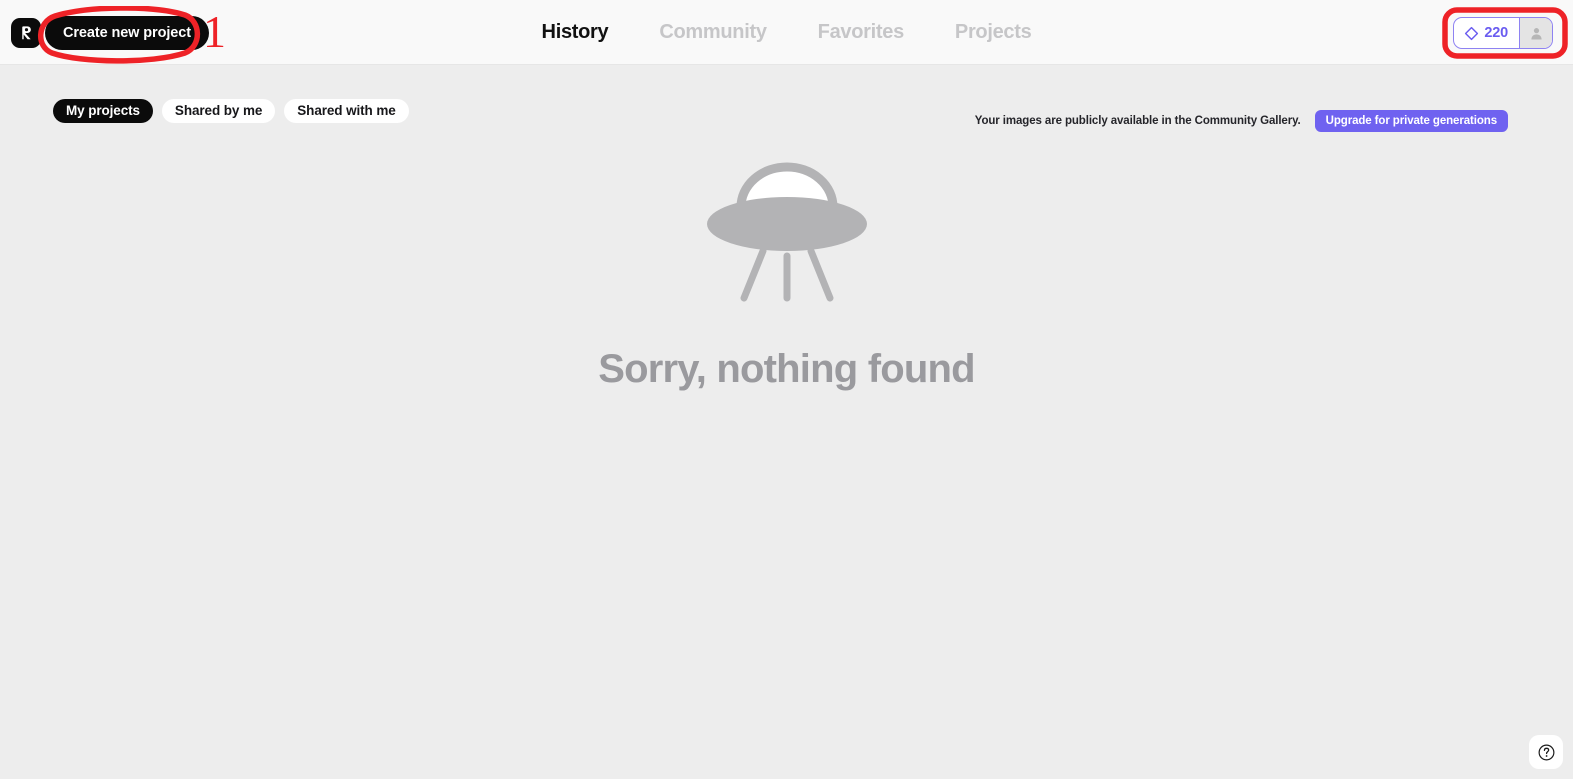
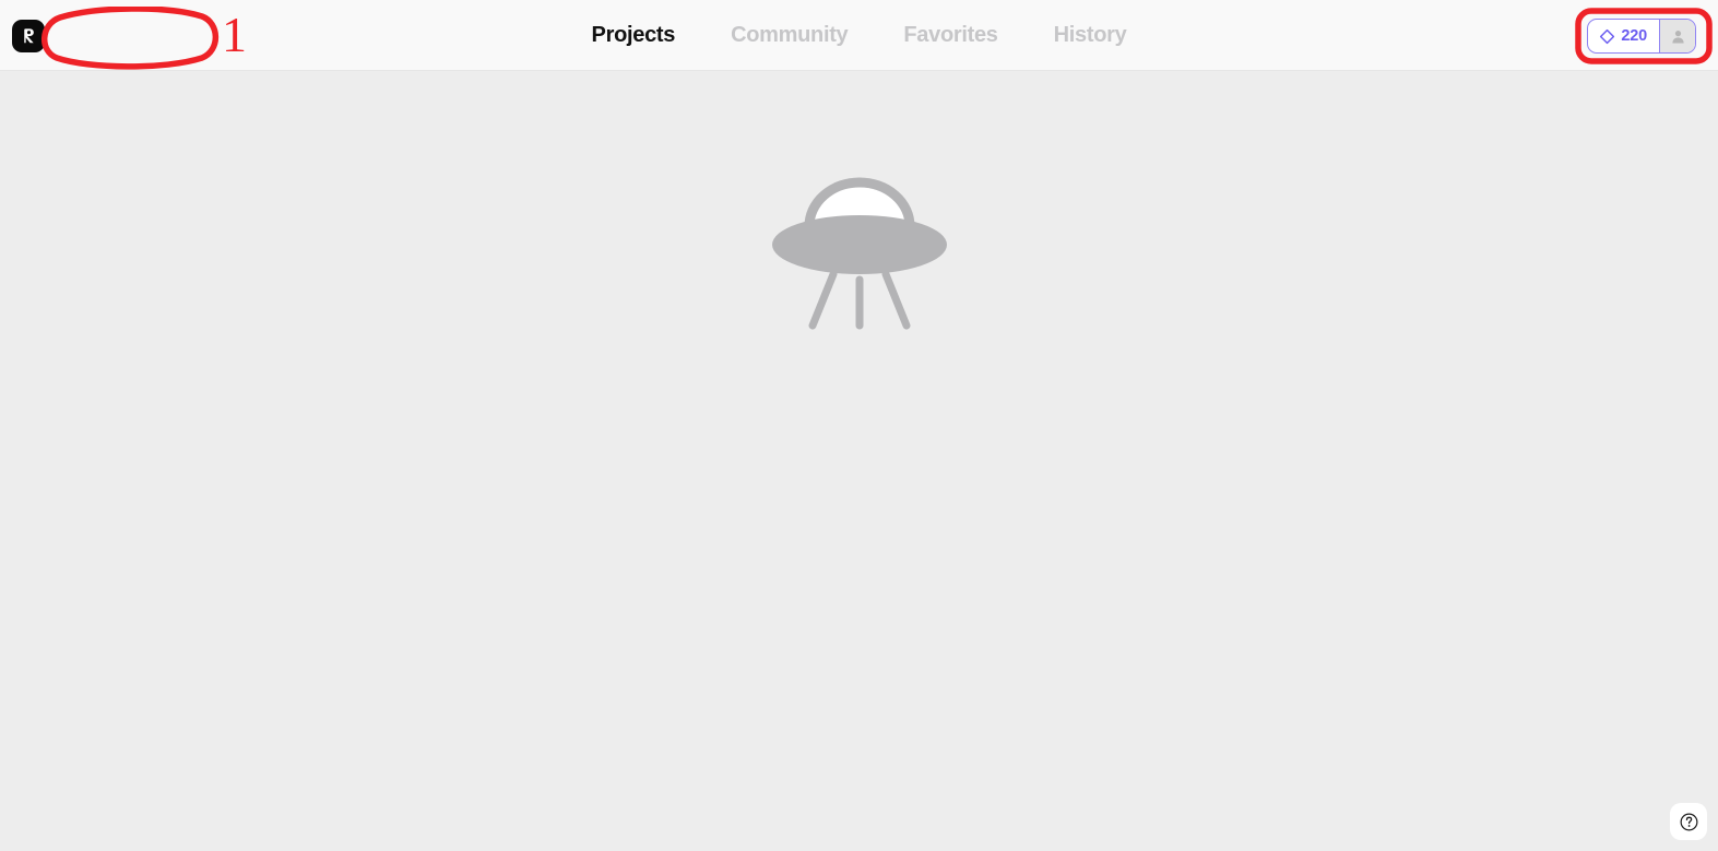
- Create new project
- History
+ Projects
  Community
  Favorites
- Projects
+ History
  220
- My projects
- Shared by me
- Shared with me
- Your images are publicly available in the Community Gallery.
- Upgrade for private generations
- Sorry, nothing found
  1
